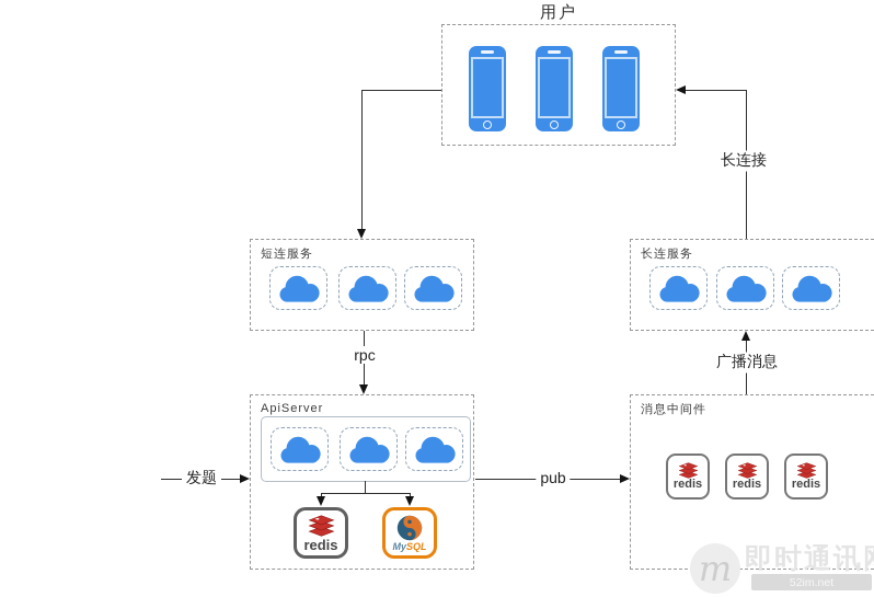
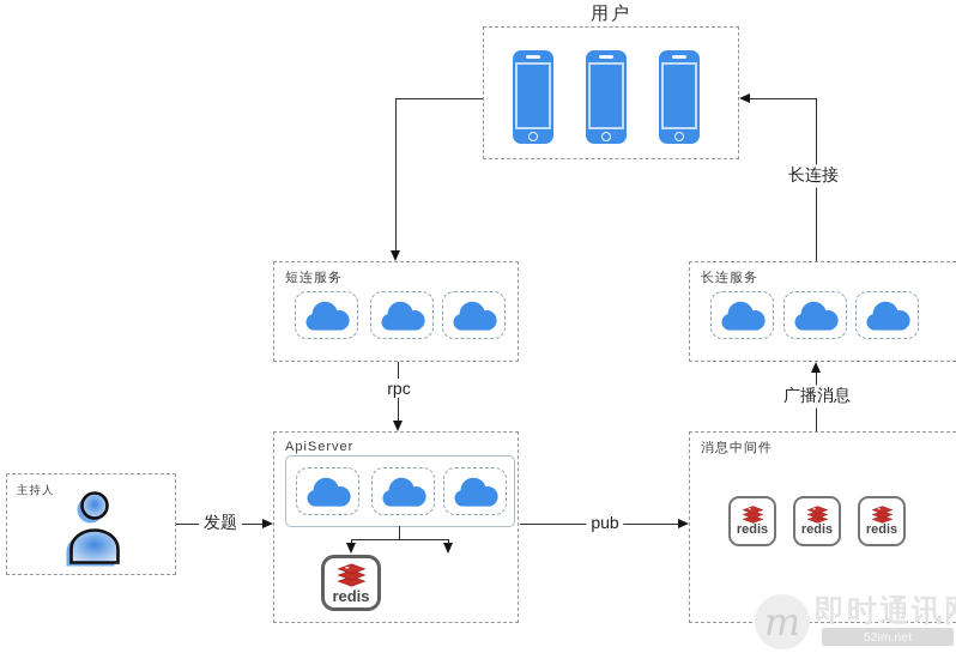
  用户
  长连接
  短连服务
  长连服务
  rpc
  广播消息
  ApiServer
  redis
- MySQL
  消息中间件
  redis
  redis
  redis
+ 主持人
  发题
  pub
  m
  即时通讯
  52im.net
